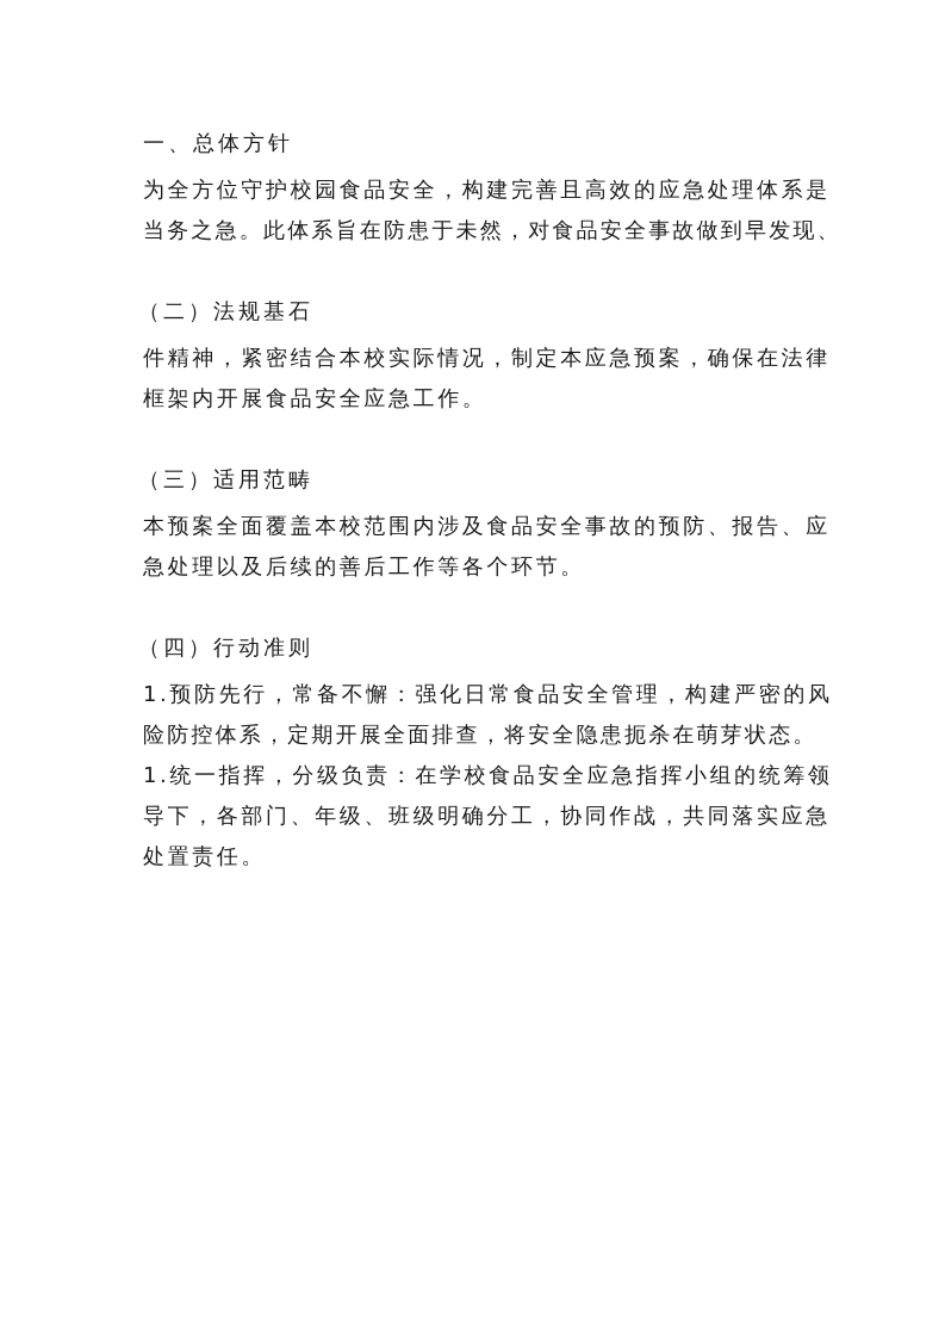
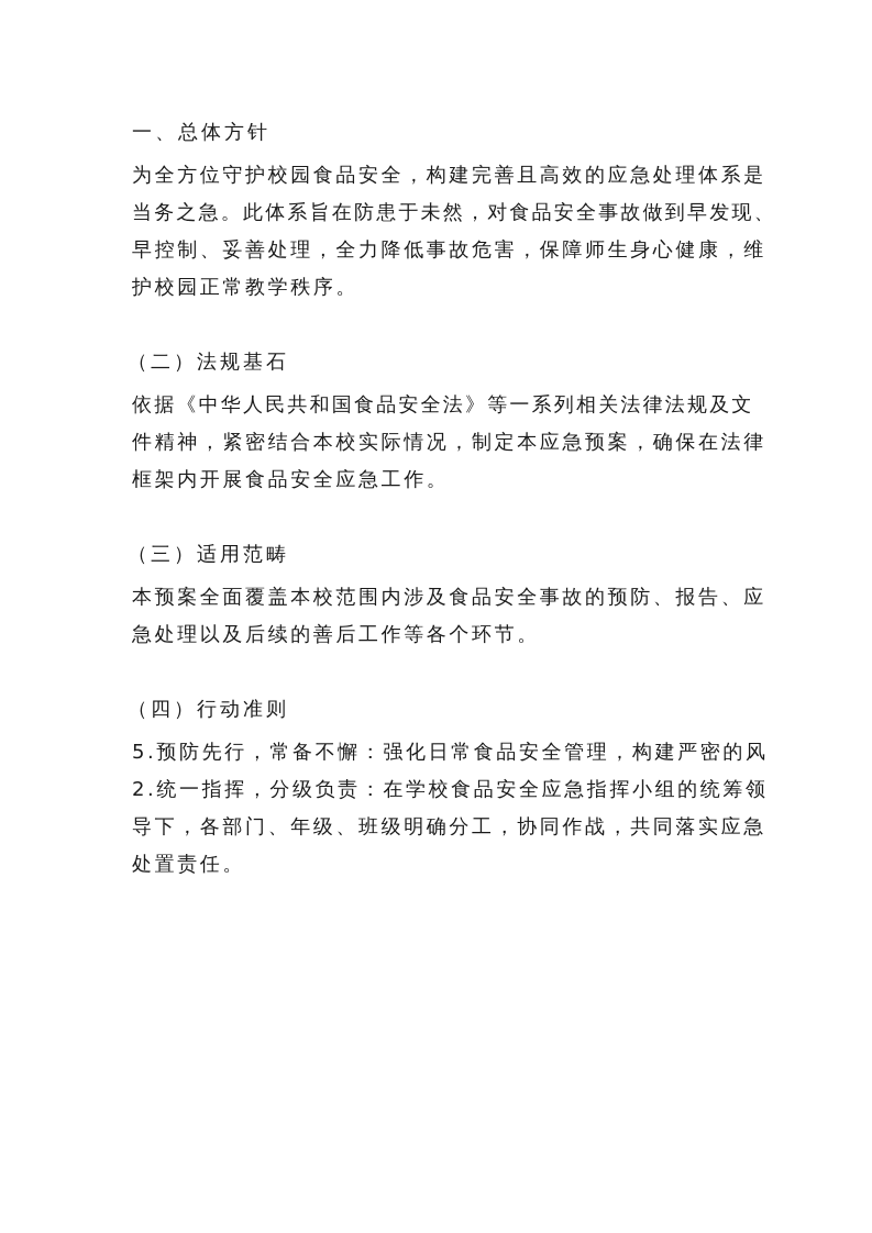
  一、总体方针
  为全方位守护校园食品安全，构建完善且高效的应急处理体系是
  当务之急。此体系旨在防患于未然，对食品安全事故做到早发现、
+ 早控制、妥善处理，全力降低事故危害，保障师生身心健康，维
+ 护校园正常教学秩序。
  （二）法规基石
+ 依据《中华人民共和国食品安全法》等一系列相关法律法规及文
  件精神，紧密结合本校实际情况，制定本应急预案，确保在法律
  框架内开展食品安全应急工作。
  （三）适用范畴
  本预案全面覆盖本校范围内涉及食品安全事故的预防、报告、应
  急处理以及后续的善后工作等各个环节。
  （四）行动准则
- 1.预防先行，常备不懈：强化日常食品安全管理，构建严密的风
+ 5.预防先行，常备不懈：强化日常食品安全管理，构建严密的风
- 险防控体系，定期开展全面排查，将安全隐患扼杀在萌芽状态。
- 1.统一指挥，分级负责：在学校食品安全应急指挥小组的统筹领
+ 2.统一指挥，分级负责：在学校食品安全应急指挥小组的统筹领
  导下，各部门、年级、班级明确分工，协同作战，共同落实应急
  处置责任。
